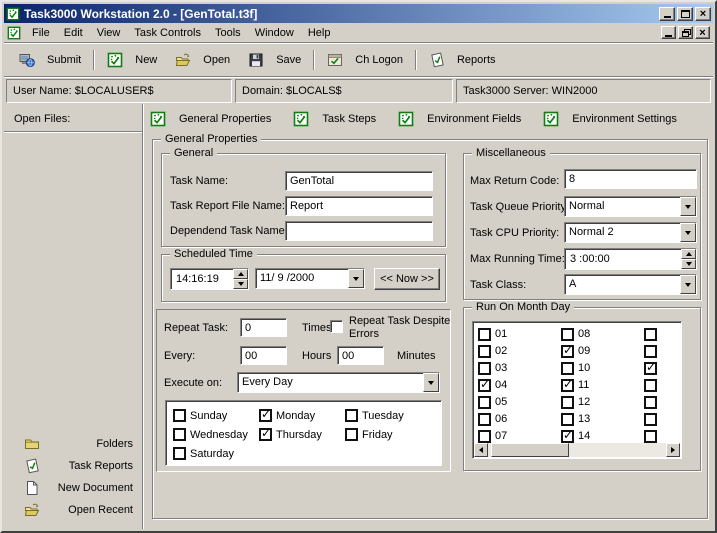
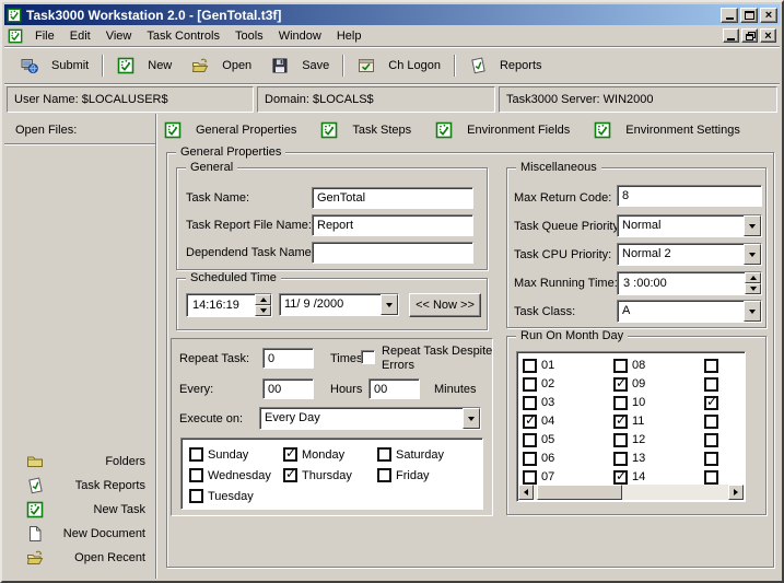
  Task3000 Workstation 2.0 - [GenTotal.t3f]
  ×
  File
  Edit
  View
  Task Controls
  Tools
  Window
  Help
  ×
  Submit
  New
  Open
  Save
  Ch Logon
  Reports
  User Name: $LOCALUSER$
  Domain: $LOCALS$
  Task3000 Server: WIN2000
  Open Files:
  Folders
  Task Reports
+ New Task
  New Document
  Open Recent
  General Properties
  Task Steps
  Environment Fields
  Environment Settings
  General Properties
  General
  Task Name:
  GenTotal
  Task Report File Name:
  Report
  Dependend Task Name
  Scheduled Time
  14:16:19
  11/ 9 /2000
  << Now >>
  Repeat Task:
  0
  Times
  Repeat Task Despite Errors
  Every:
  00
  Hours
  00
  Minutes
  Execute on:
  Every Day
  Sunday
  Monday
- Tuesday
+ Saturday
  Wednesday
  Thursday
  Friday
- Saturday
+ Tuesday
  Miscellaneous
  Max Return Code:
  8
  Task Queue Priorit
  Normal
  Task CPU Priority:
  Normal 2
  Max Running Time
  3 :00:00
  Task Class:
  A
  Run On Month Day
  01
  02
  03
  04
  05
  06
  07
  08
  09
  10
  11
  12
  13
  14
